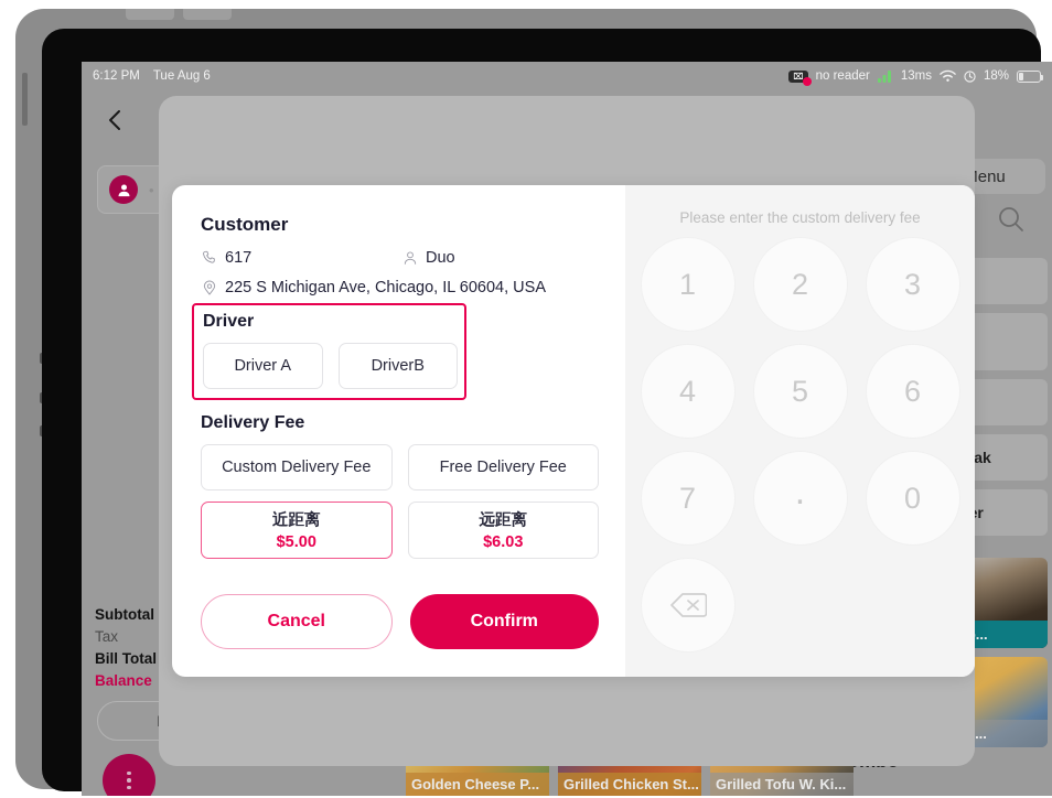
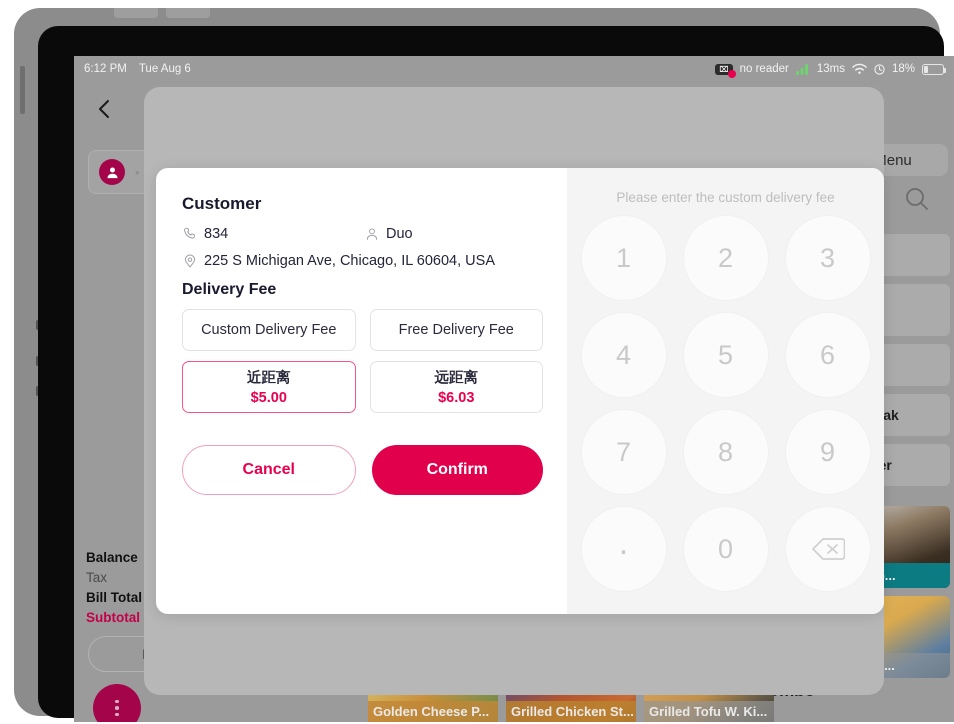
  enu
- Subtotal
+ Balance
  Tax
  Bill Total
- Balance
+ Subtotal
  Golden Cheese P...
  Grilled Chicken St...
  Grilled Tofu W. Ki...
  6:12 PM
  Tue Aug 6
  ⌧
  no reader
  13ms
  18%
  Customer
- 617
+ 834
  Duo
  225 S Michigan Ave, Chicago, IL 60604, USA
- Driver
- Driver A
- DriverB
  Delivery Fee
  Custom Delivery Fee
  Free Delivery Fee
  近距离
  $5.00
  远距离
  $6.03
  Cancel
  Confirm
  Please enter the custom delivery fee
  1
  2
  3
  4
  5
  6
  7
+ 8
+ 9
  .
  0
